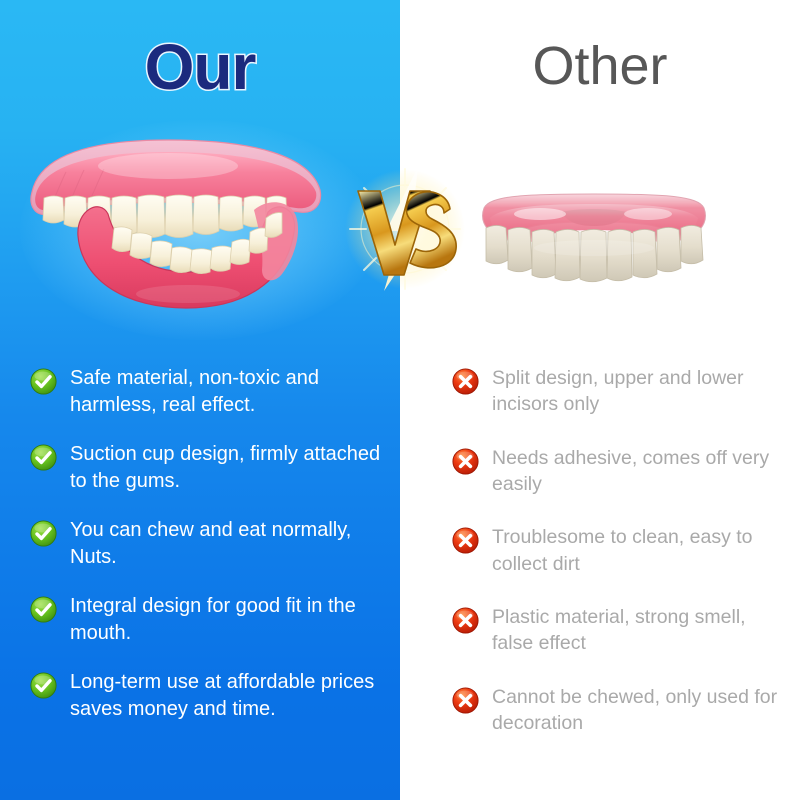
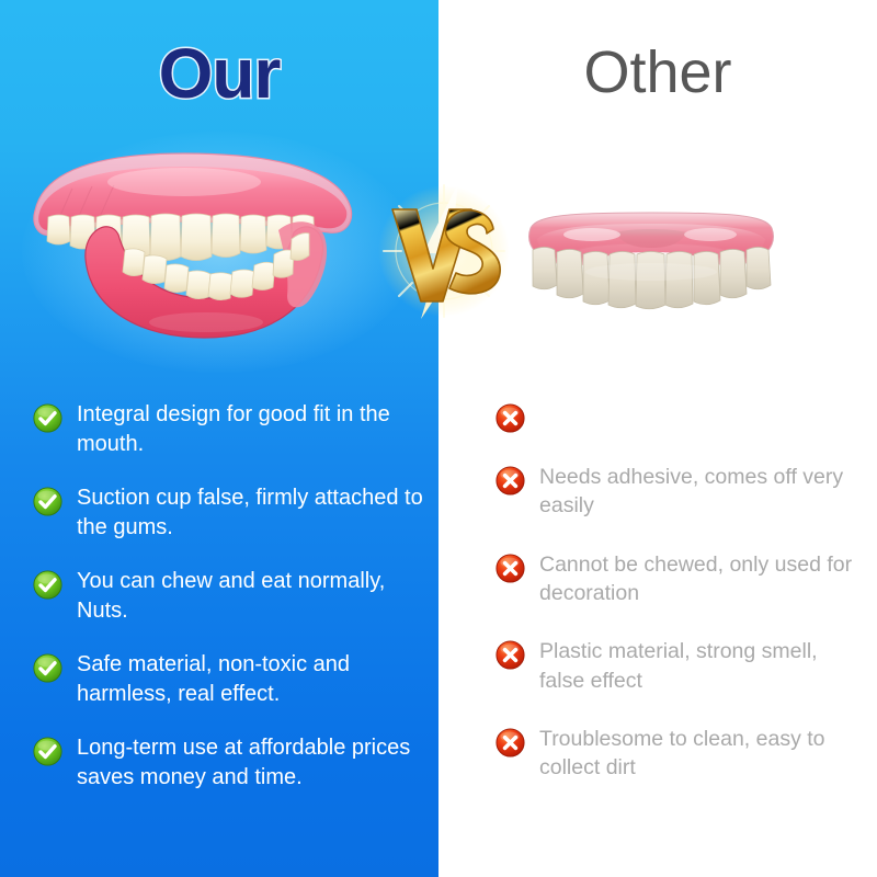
  Our
  Other
- Safe material, non-toxic and harmless, real effect.
+ Integral design for good fit in the mouth.
- Suction cup design, firmly attached to the gums.
+ Suction cup false, firmly attached to the gums.
  You can chew and eat normally, Nuts.
- Integral design for good fit in the mouth.
+ Safe material, non-toxic and harmless, real effect.
  Long-term use at affordable prices saves money and time.
- Split design, upper and lower incisors only
  Needs adhesive, comes off very easily
- Troublesome to clean, easy to collect dirt
+ Cannot be chewed, only used for decoration
  Plastic material, strong smell, false effect
- Cannot be chewed, only used for decoration
+ Troublesome to clean, easy to collect dirt
